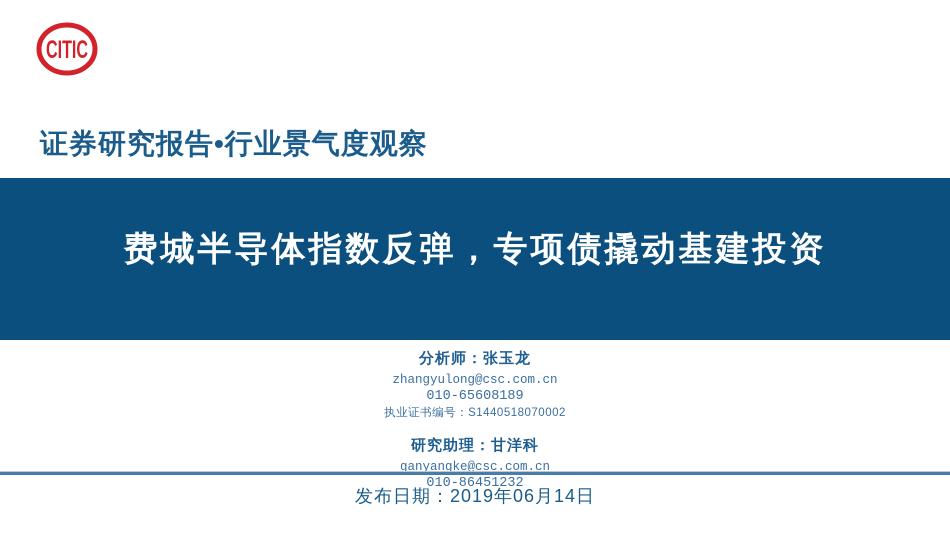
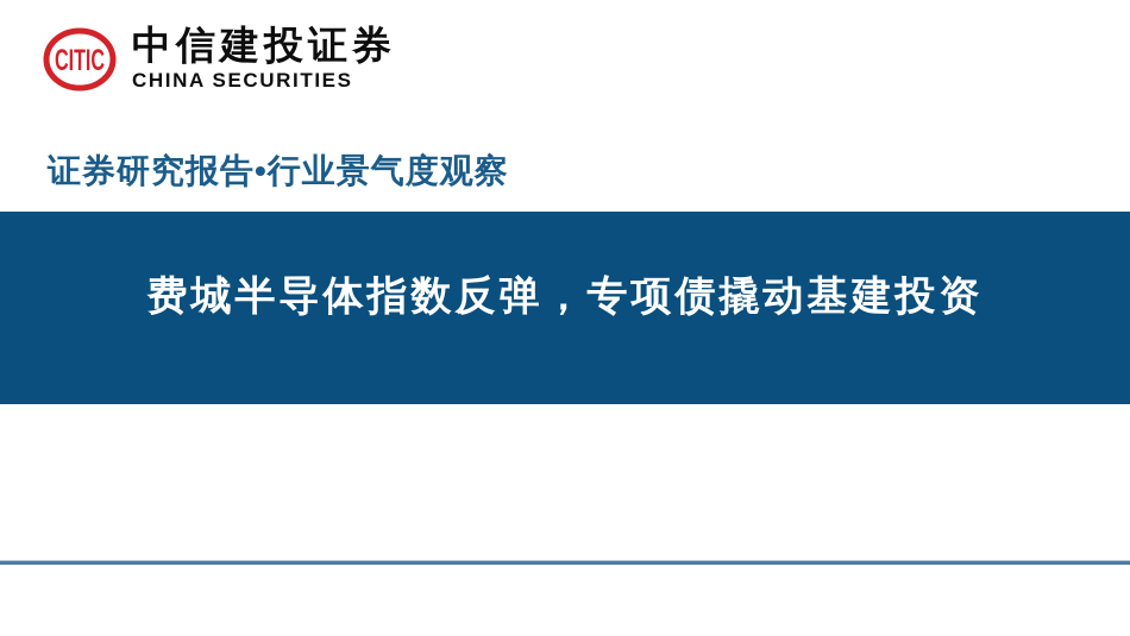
  CITIC
+ 中信建投证券
+ CHINA SECURITIES
  证券研究报告•行业景气度观察
  费城半导体指数反弹，专项债撬动基建投资
- 分析师：张玉龙
- zhangyulong@csc.com.cn
- 010-65608189
- 执业证书编号：S1440518070002
- 研究助理：甘洋科
- ganyangke@csc.com.cn
- 010-86451232
- 发布日期：2019年06月14日
